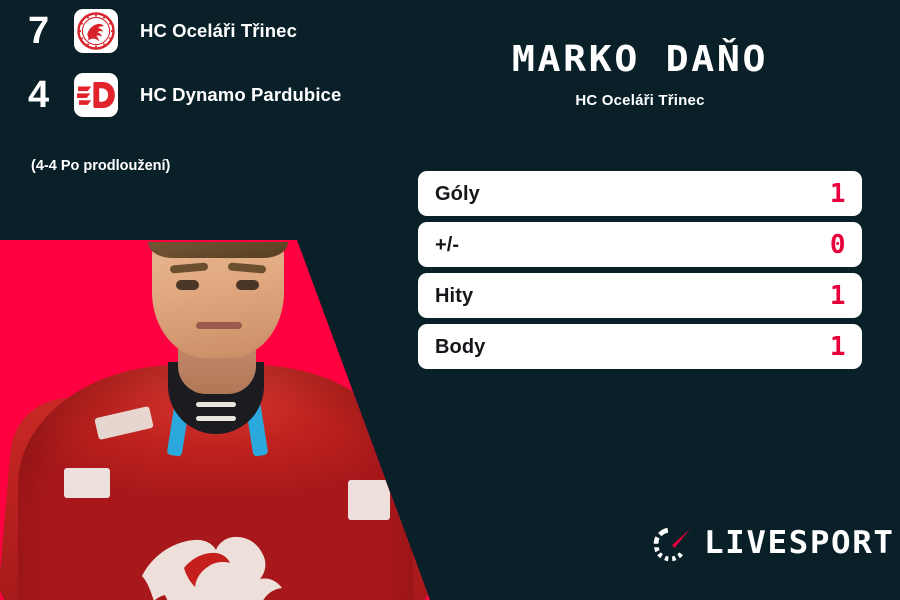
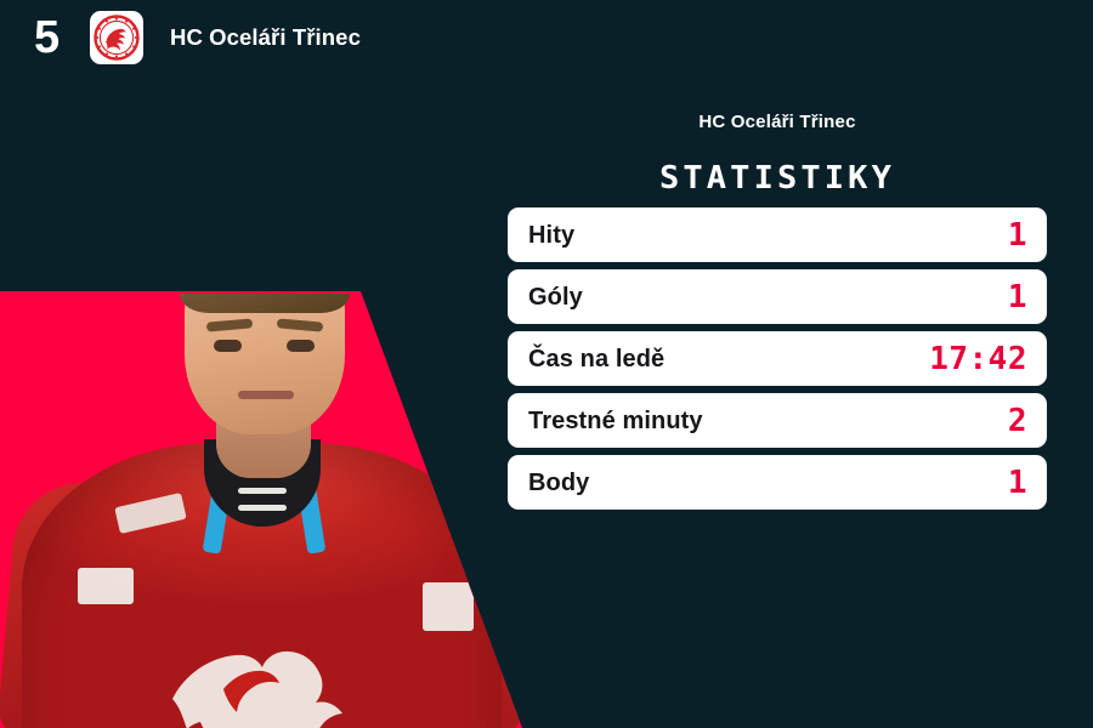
- 7
+ 5
  HC Oceláři Třinec
- 4
- HC Dynamo Pardubice
- (4-4 Po prodloužení)
- MARKO DAŇO
  HC Oceláři Třinec
+ STATISTIKY
- Góly
+ Hity
  1
- +/-
- 0
- Hity
+ Góly
  1
+ Čas na ledě
+ 17:42
+ Trestné minuty
+ 2
  Body
  1
- LIVESPORT
